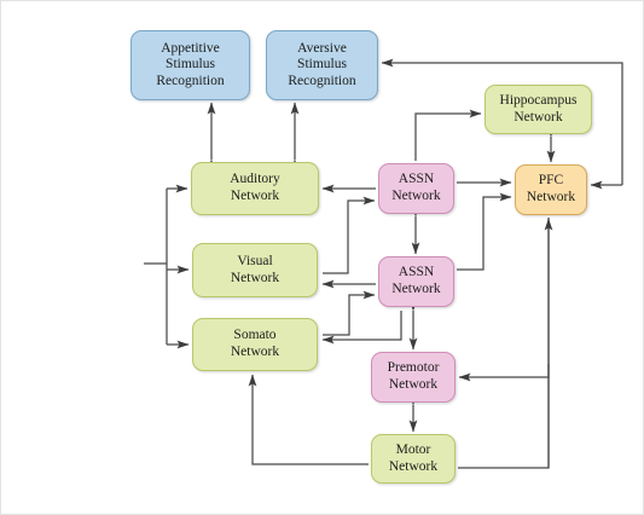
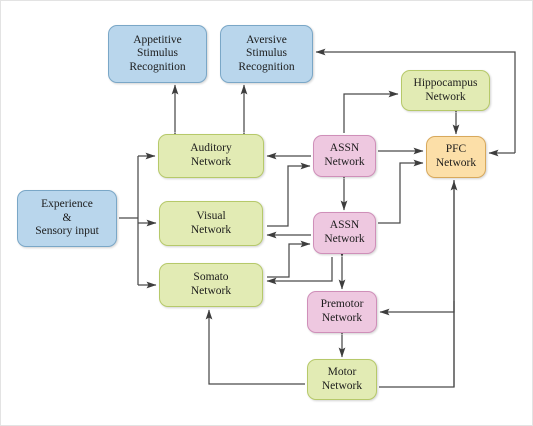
  Appetitive
  Stimulus
  Recognition
  Aversive
  Stimulus
  Recognition
  Hippocampus
  Network
  Auditory
  Network
  ASSN
  Network
  PFC
  Network
+ Experience
+ &
+ Sensory input
  Visual
  Network
  ASSN
  Network
  Somato
  Network
  Premotor
  Network
  Motor
  Network
